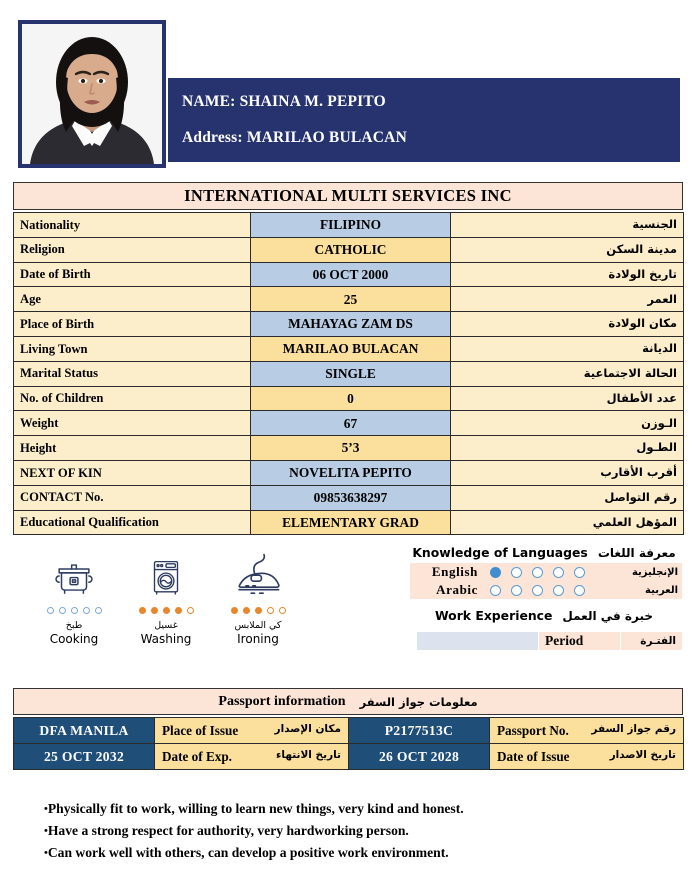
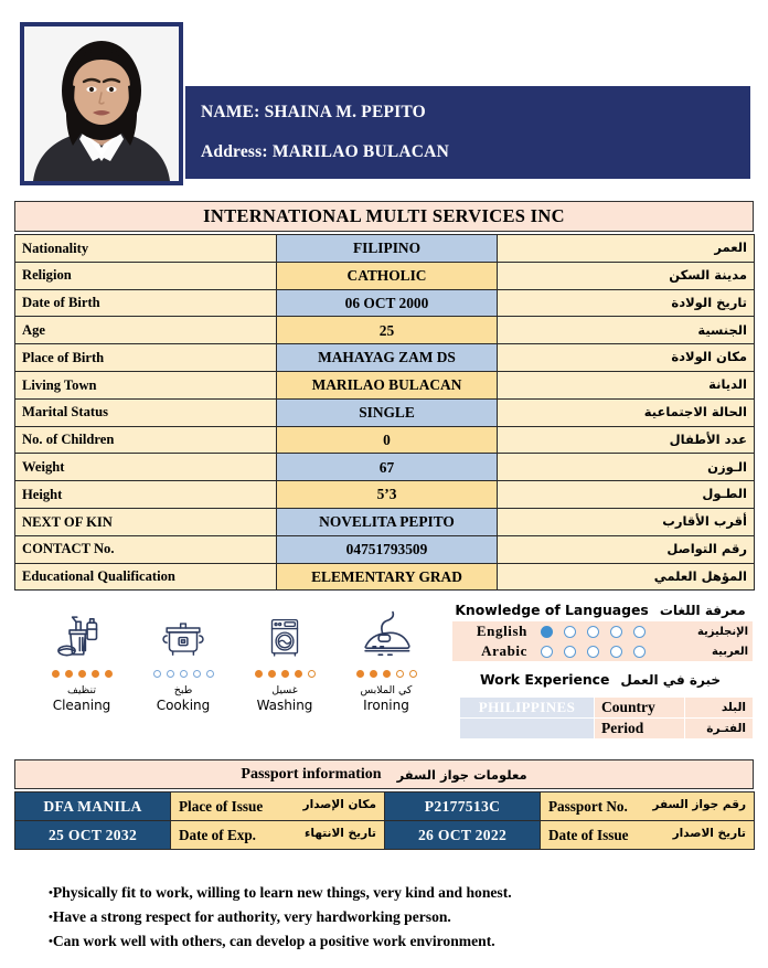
  NAME: SHAINA M. PEPITO
  Address: MARILAO BULACAN
  INTERNATIONAL MULTI SERVICES INC
- Nationality	FILIPINO	الجنسية
+ Nationality	FILIPINO	العمر
  Religion	CATHOLIC	مدينة السكن
  Date of Birth	06 OCT 2000	تاريخ الولادة
- Age	25	العمر
+ Age	25	الجنسية
  Place of Birth	MAHAYAG ZAM DS	مكان الولادة
  Living Town	MARILAO BULACAN	الديانة
  Marital Status	SINGLE	الحالة الاجتماعية
  No. of Children	0	عدد الأطفال
  Weight	67	الـوزن
  Height	5’3	الطـول
  NEXT OF KIN	NOVELITA PEPITO	أقرب الأقارب
- CONTACT No.	09853638297	رقم التواصل
+ CONTACT No.	04751793509	رقم التواصل
  Educational Qualification	ELEMENTARY GRAD	المؤهل العلمي
+ تنظيف
+ Cleaning
  طبخ
  Cooking
  غسيل
  Washing
  كي الملابس
  Ironing
  Knowledge of Languages
  معرفة اللغات
  English		الإنجليزية
  Arabic		العربية
  Work Experience
  خبرة في العمل
+ PHILIPPINES	Country	البلد
  	Period	الفتـرة
  Passport information
  معلومات جواز السفر
  DFA MANILA	مكان الإصدارPlace of Issue	P2177513C	رقم جواز السفرPassport No.
- 25 OCT 2032	تاريخ الانتهاءDate of Exp.	26 OCT 2028	تاريخ الاصدارDate of Issue
+ 25 OCT 2032	تاريخ الانتهاءDate of Exp.	26 OCT 2022	تاريخ الاصدارDate of Issue
  •Physically fit to work, willing to learn new things, very kind and honest.
  •Have a strong respect for authority, very hardworking person.
  •Can work well with others, can develop a positive work environment.
